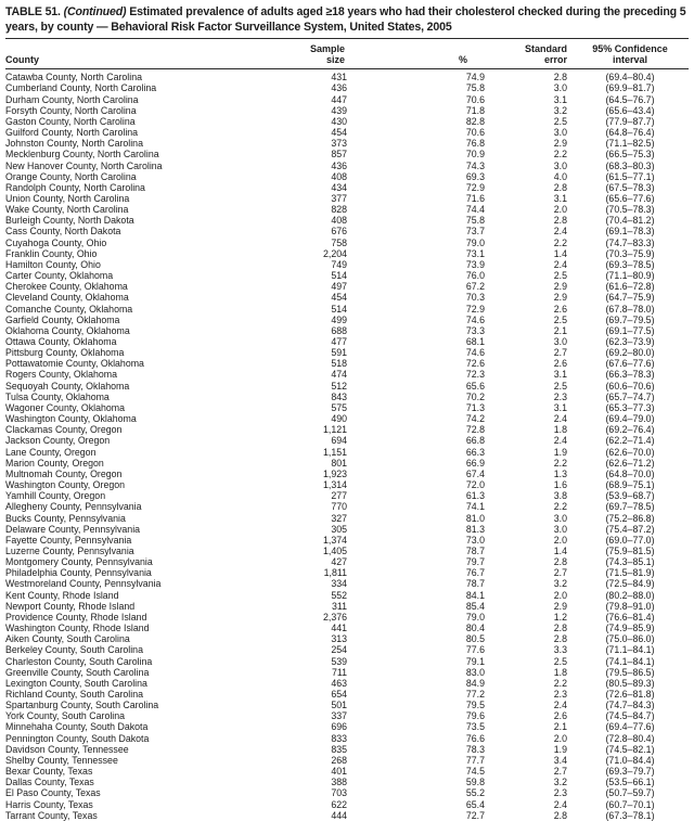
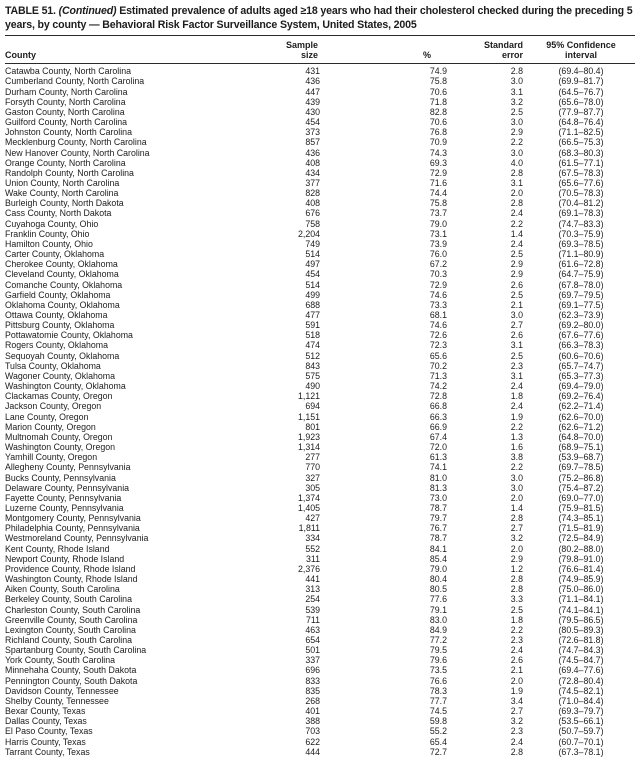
  TABLE 51. (Continued) Estimated prevalence of adults aged ≥18 years who had their cholesterol checked during the preceding 5 years, by county — Behavioral Risk Factor Surveillance System, United States, 2005
  County	Sample size	%	Standard error	95% Confidence interval
  Catawba County, North Carolina	431	74.9	2.8	(69.4–80.4)
  Cumberland County, North Carolina	436	75.8	3.0	(69.9–81.7)
  Durham County, North Carolina	447	70.6	3.1	(64.5–76.7)
- Forsyth County, North Carolina	439	71.8	3.2	(65.6–43.4)
+ Forsyth County, North Carolina	439	71.8	3.2	(65.6–78.0)
  Gaston County, North Carolina	430	82.8	2.5	(77.9–87.7)
  Guilford County, North Carolina	454	70.6	3.0	(64.8–76.4)
  Johnston County, North Carolina	373	76.8	2.9	(71.1–82.5)
  Mecklenburg County, North Carolina	857	70.9	2.2	(66.5–75.3)
  New Hanover County, North Carolina	436	74.3	3.0	(68.3–80.3)
  Orange County, North Carolina	408	69.3	4.0	(61.5–77.1)
  Randolph County, North Carolina	434	72.9	2.8	(67.5–78.3)
  Union County, North Carolina	377	71.6	3.1	(65.6–77.6)
  Wake County, North Carolina	828	74.4	2.0	(70.5–78.3)
  Burleigh County, North Dakota	408	75.8	2.8	(70.4–81.2)
  Cass County, North Dakota	676	73.7	2.4	(69.1–78.3)
  Cuyahoga County, Ohio	758	79.0	2.2	(74.7–83.3)
  Franklin County, Ohio	2,204	73.1	1.4	(70.3–75.9)
  Hamilton County, Ohio	749	73.9	2.4	(69.3–78.5)
  Carter County, Oklahoma	514	76.0	2.5	(71.1–80.9)
  Cherokee County, Oklahoma	497	67.2	2.9	(61.6–72.8)
  Cleveland County, Oklahoma	454	70.3	2.9	(64.7–75.9)
  Comanche County, Oklahoma	514	72.9	2.6	(67.8–78.0)
  Garfield County, Oklahoma	499	74.6	2.5	(69.7–79.5)
  Oklahoma County, Oklahoma	688	73.3	2.1	(69.1–77.5)
  Ottawa County, Oklahoma	477	68.1	3.0	(62.3–73.9)
  Pittsburg County, Oklahoma	591	74.6	2.7	(69.2–80.0)
  Pottawatomie County, Oklahoma	518	72.6	2.6	(67.6–77.6)
  Rogers County, Oklahoma	474	72.3	3.1	(66.3–78.3)
  Sequoyah County, Oklahoma	512	65.6	2.5	(60.6–70.6)
  Tulsa County, Oklahoma	843	70.2	2.3	(65.7–74.7)
  Wagoner County, Oklahoma	575	71.3	3.1	(65.3–77.3)
  Washington County, Oklahoma	490	74.2	2.4	(69.4–79.0)
  Clackamas County, Oregon	1,121	72.8	1.8	(69.2–76.4)
  Jackson County, Oregon	694	66.8	2.4	(62.2–71.4)
  Lane County, Oregon	1,151	66.3	1.9	(62.6–70.0)
  Marion County, Oregon	801	66.9	2.2	(62.6–71.2)
  Multnomah County, Oregon	1,923	67.4	1.3	(64.8–70.0)
  Washington County, Oregon	1,314	72.0	1.6	(68.9–75.1)
  Yamhill County, Oregon	277	61.3	3.8	(53.9–68.7)
  Allegheny County, Pennsylvania	770	74.1	2.2	(69.7–78.5)
  Bucks County, Pennsylvania	327	81.0	3.0	(75.2–86.8)
  Delaware County, Pennsylvania	305	81.3	3.0	(75.4–87.2)
  Fayette County, Pennsylvania	1,374	73.0	2.0	(69.0–77.0)
  Luzerne County, Pennsylvania	1,405	78.7	1.4	(75.9–81.5)
  Montgomery County, Pennsylvania	427	79.7	2.8	(74.3–85.1)
  Philadelphia County, Pennsylvania	1,811	76.7	2.7	(71.5–81.9)
  Westmoreland County, Pennsylvania	334	78.7	3.2	(72.5–84.9)
  Kent County, Rhode Island	552	84.1	2.0	(80.2–88.0)
  Newport County, Rhode Island	311	85.4	2.9	(79.8–91.0)
  Providence County, Rhode Island	2,376	79.0	1.2	(76.6–81.4)
  Washington County, Rhode Island	441	80.4	2.8	(74.9–85.9)
  Aiken County, South Carolina	313	80.5	2.8	(75.0–86.0)
  Berkeley County, South Carolina	254	77.6	3.3	(71.1–84.1)
  Charleston County, South Carolina	539	79.1	2.5	(74.1–84.1)
  Greenville County, South Carolina	711	83.0	1.8	(79.5–86.5)
  Lexington County, South Carolina	463	84.9	2.2	(80.5–89.3)
  Richland County, South Carolina	654	77.2	2.3	(72.6–81.8)
  Spartanburg County, South Carolina	501	79.5	2.4	(74.7–84.3)
  York County, South Carolina	337	79.6	2.6	(74.5–84.7)
  Minnehaha County, South Dakota	696	73.5	2.1	(69.4–77.6)
  Pennington County, South Dakota	833	76.6	2.0	(72.8–80.4)
  Davidson County, Tennessee	835	78.3	1.9	(74.5–82.1)
  Shelby County, Tennessee	268	77.7	3.4	(71.0–84.4)
  Bexar County, Texas	401	74.5	2.7	(69.3–79.7)
  Dallas County, Texas	388	59.8	3.2	(53.5–66.1)
  El Paso County, Texas	703	55.2	2.3	(50.7–59.7)
  Harris County, Texas	622	65.4	2.4	(60.7–70.1)
  Tarrant County, Texas	444	72.7	2.8	(67.3–78.1)
